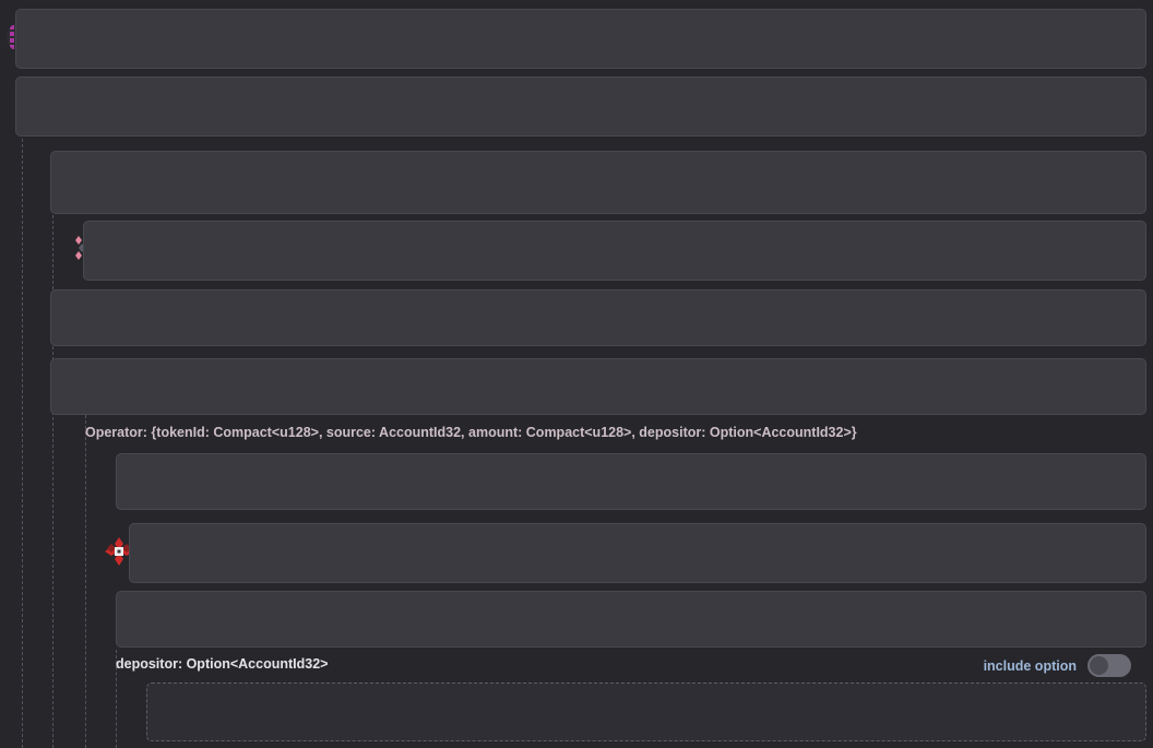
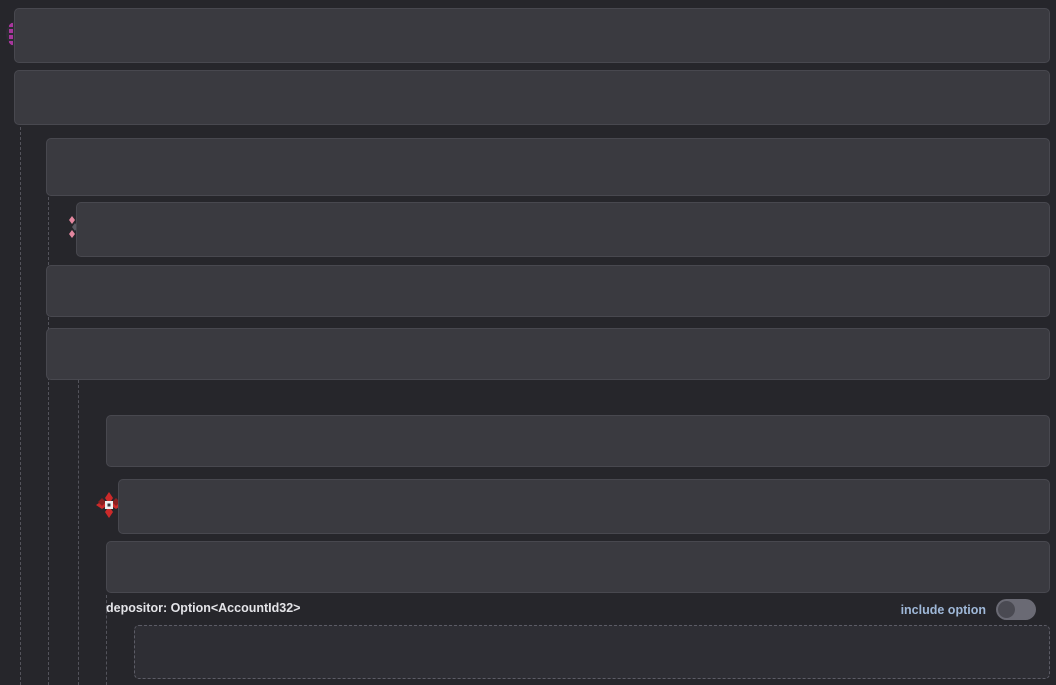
- Operator: {tokenId: Compact<u128>, source: AccountId32, amount: Compact<u128>, depositor: Option<AccountId32>}
  depositor: Option<AccountId32>
  include option
